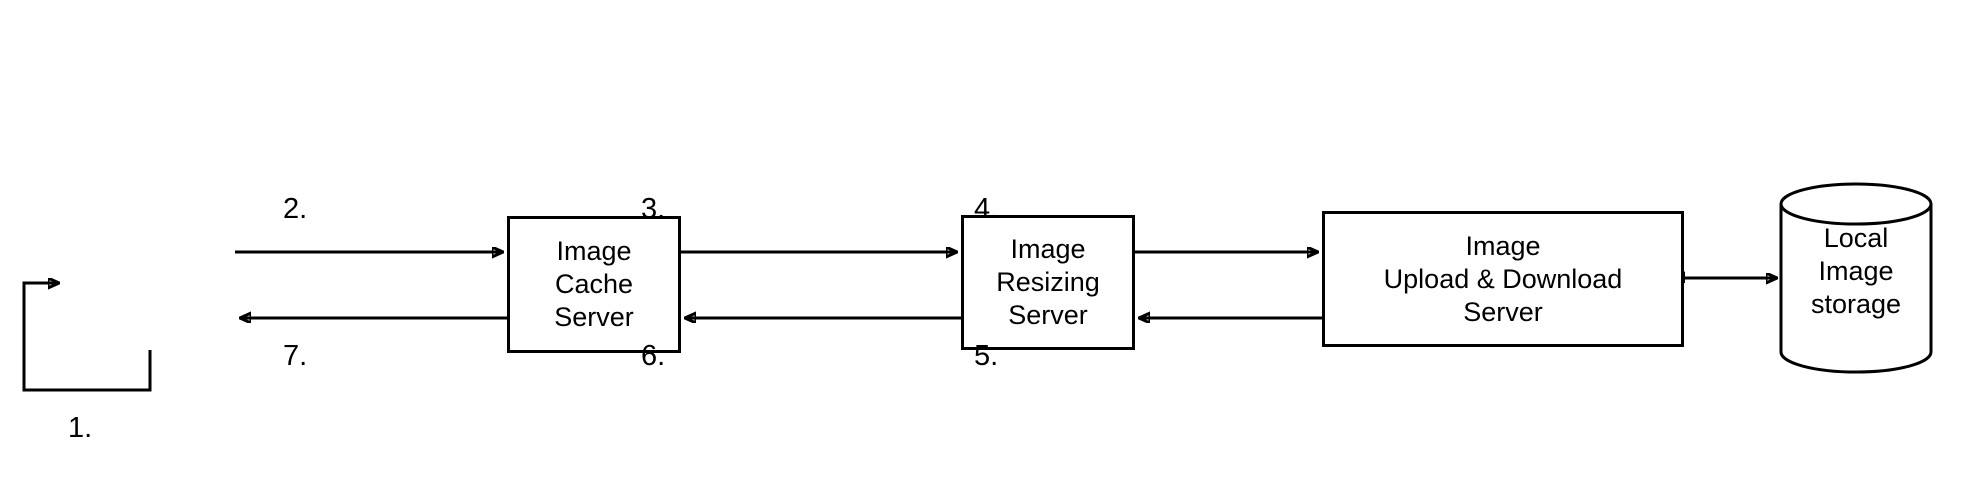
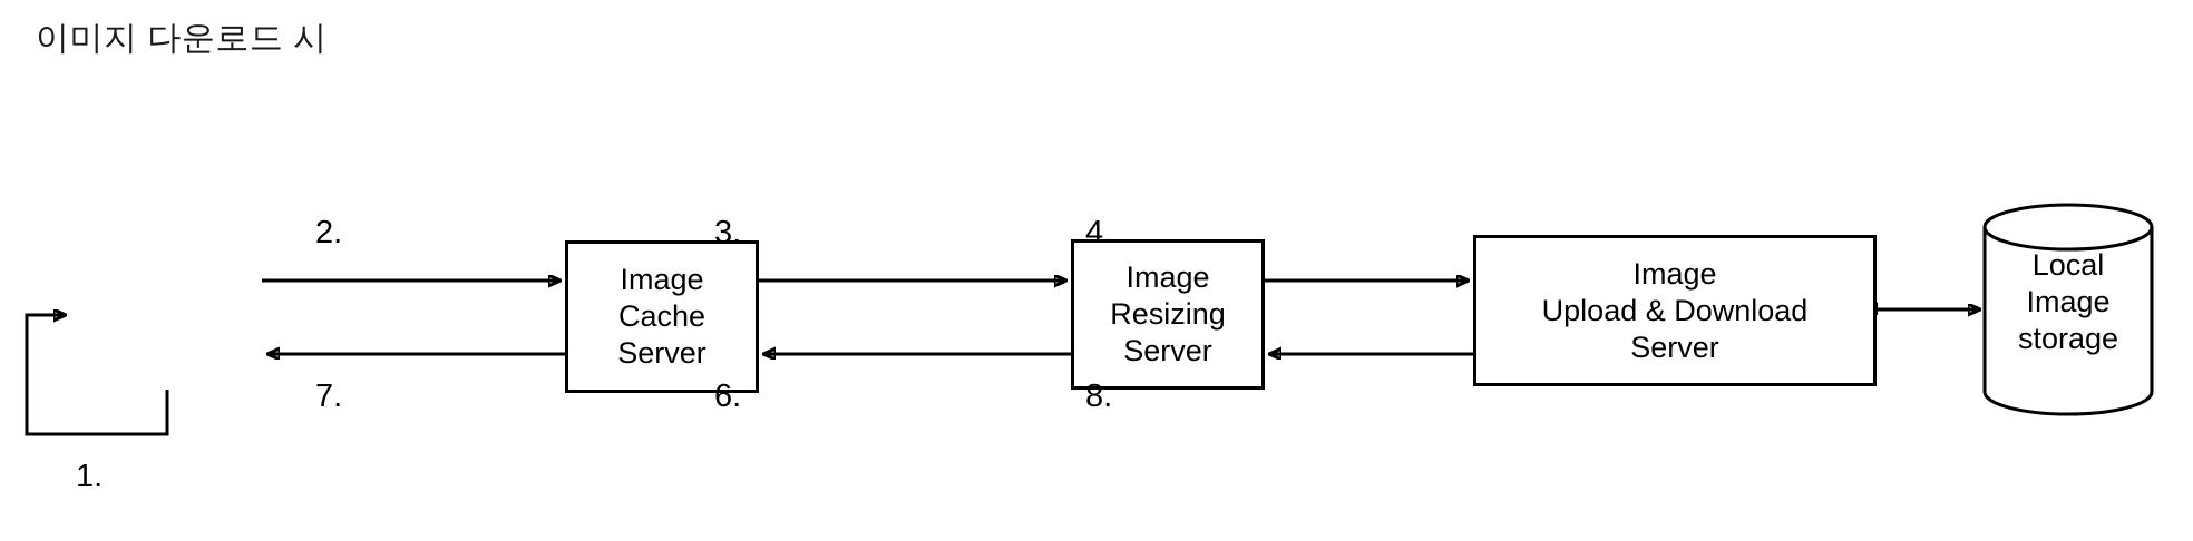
+ 이미지 다운로드 시
  Image
  Cache
  Server
  Image
  Resizing
  Server
  Image
  Upload & Download
  Server
  Local
  Image
  storage
  1.
  2.
  3.
  4.
- 5.
+ 8.
  6.
  7.
